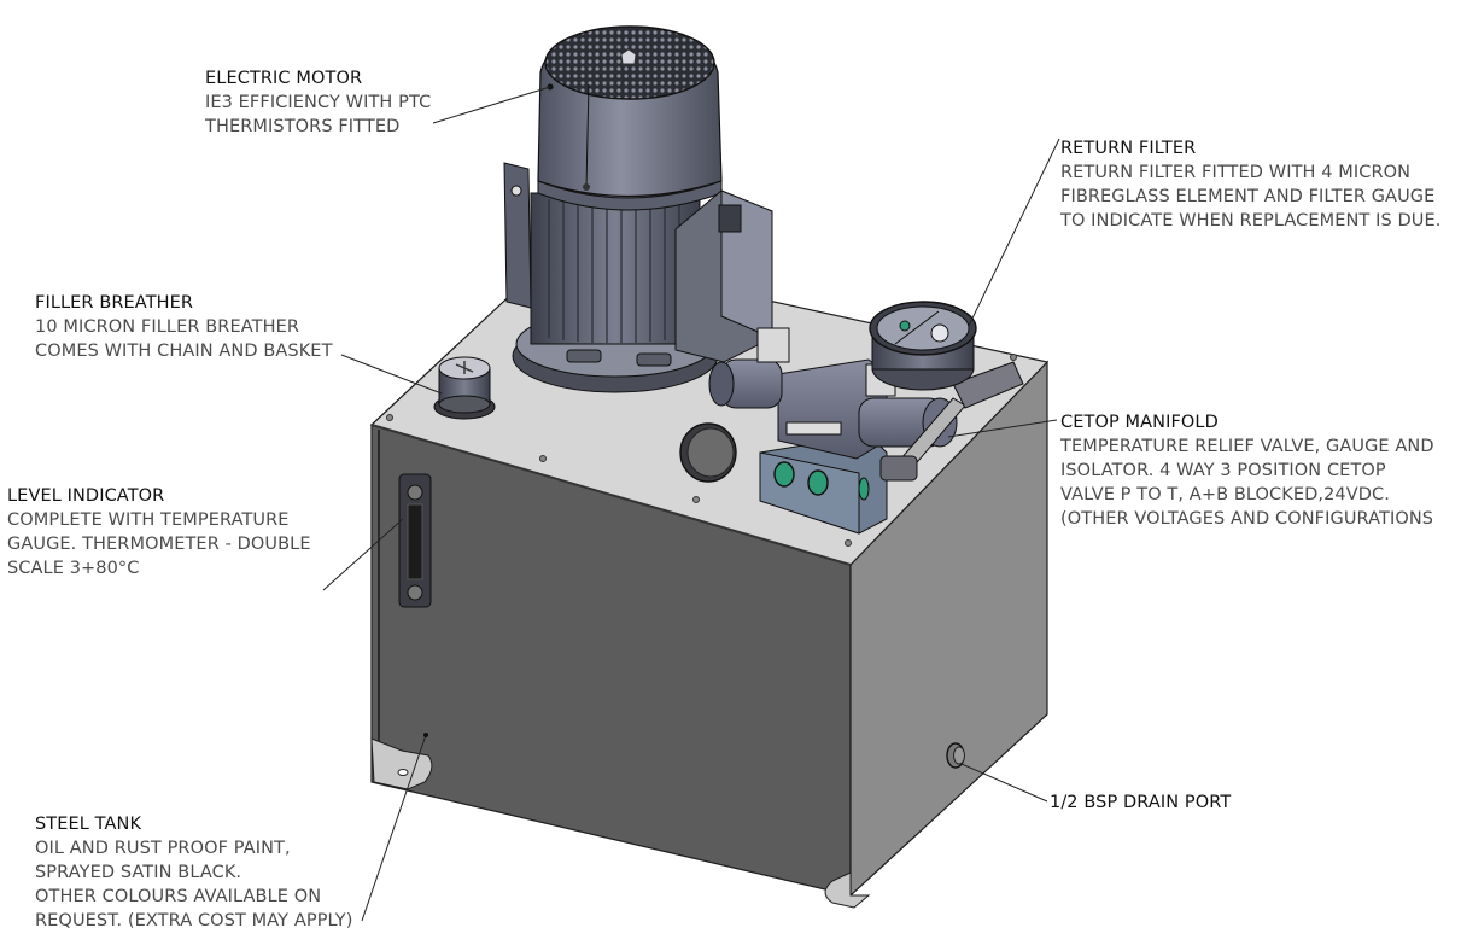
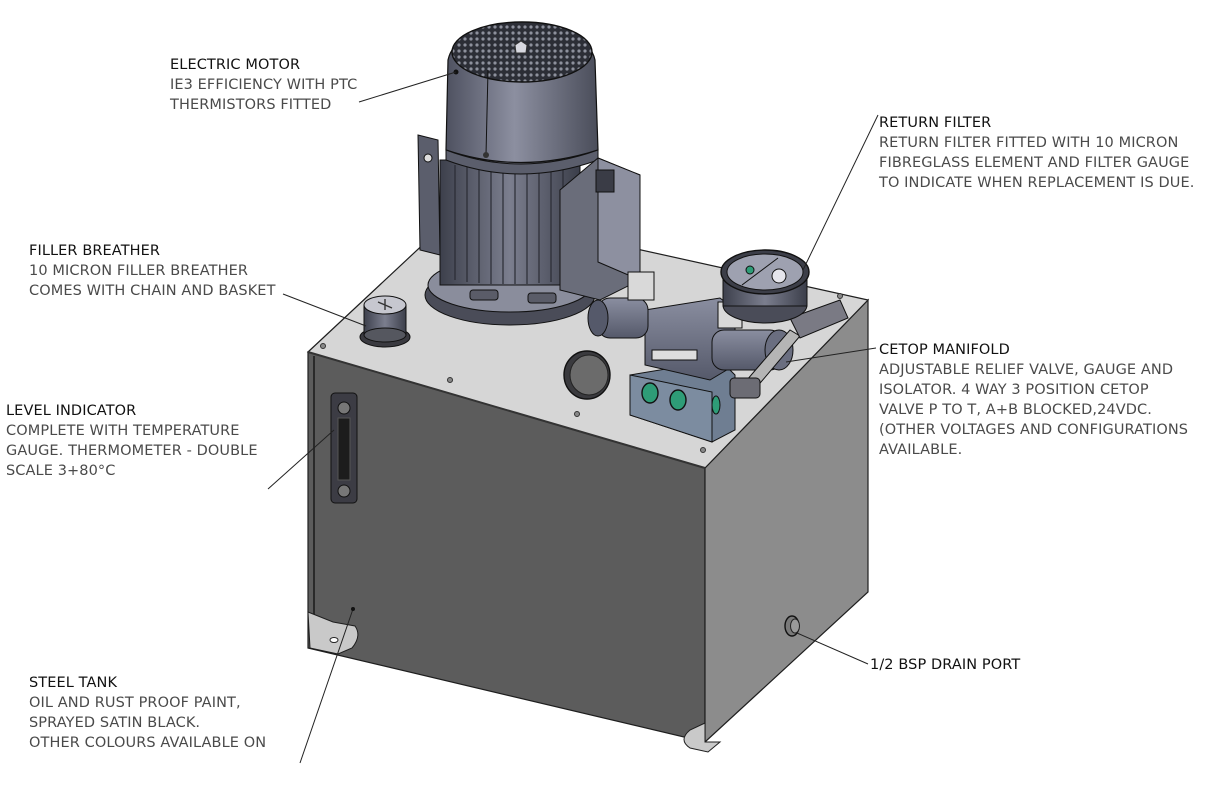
  ELECTRIC MOTOR
  IE3 EFFICIENCY WITH PTC
  THERMISTORS FITTED
  RETURN FILTER
- RETURN FILTER FITTED WITH 4 MICRON
+ RETURN FILTER FITTED WITH 10 MICRON
  FIBREGLASS ELEMENT AND FILTER GAUGE
  TO INDICATE WHEN REPLACEMENT IS DUE.
  FILLER BREATHER
  10 MICRON FILLER BREATHER
  COMES WITH CHAIN AND BASKET
  LEVEL INDICATOR
  COMPLETE WITH TEMPERATURE
  GAUGE. THERMOMETER - DOUBLE
  SCALE 3+80°C
  CETOP MANIFOLD
- TEMPERATURE RELIEF VALVE, GAUGE AND
+ ADJUSTABLE RELIEF VALVE, GAUGE AND
  ISOLATOR. 4 WAY 3 POSITION CETOP
  VALVE P TO T, A+B BLOCKED,24VDC.
  (OTHER VOLTAGES AND CONFIGURATIONS
+ AVAILABLE.
  STEEL TANK
  OIL AND RUST PROOF PAINT,
  SPRAYED SATIN BLACK.
  OTHER COLOURS AVAILABLE ON
- REQUEST. (EXTRA COST MAY APPLY)
  1/2 BSP DRAIN PORT
